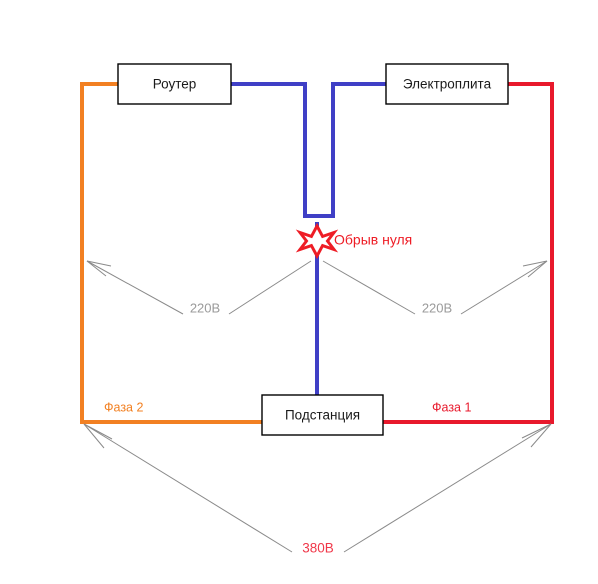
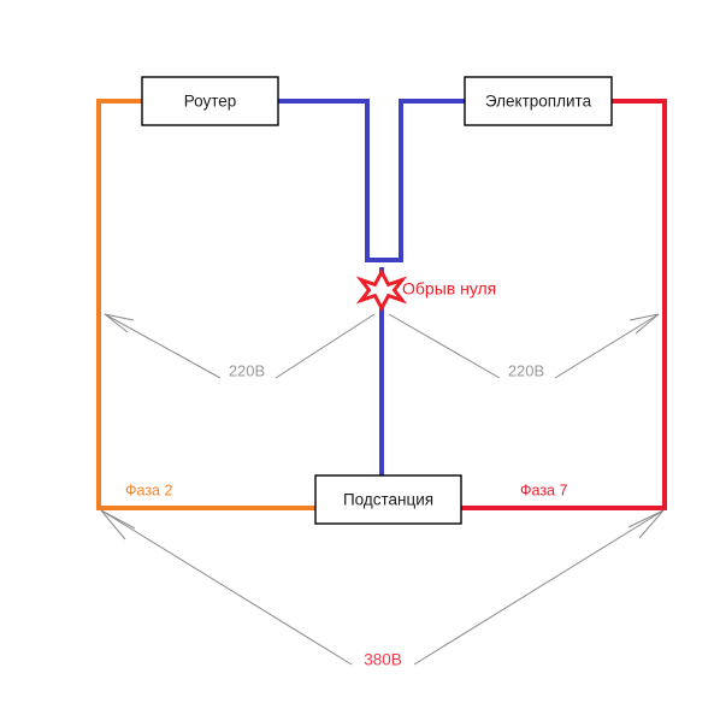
  Роутер
  Электроплита
  Подстанция
  220В
  220В
  380В
  Фаза 2
- Фаза 1
+ Фаза 7
  Обрыв нуля
